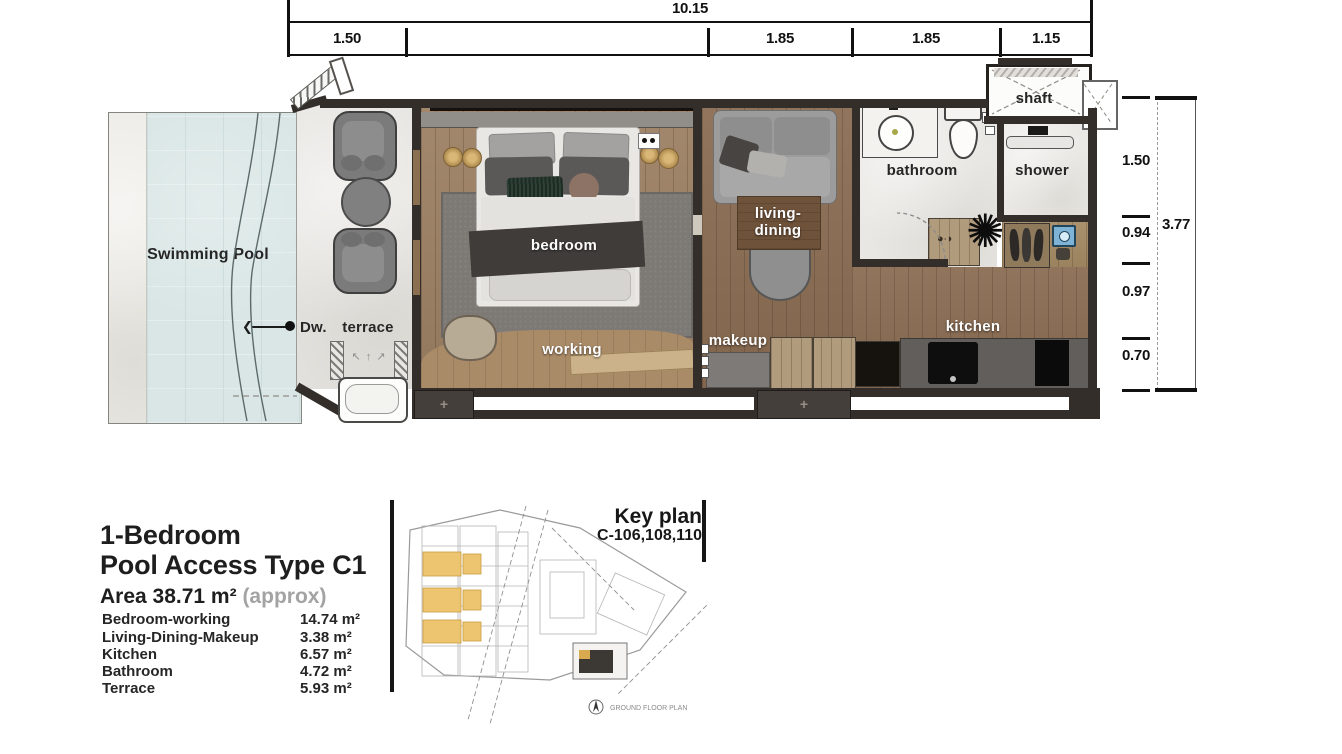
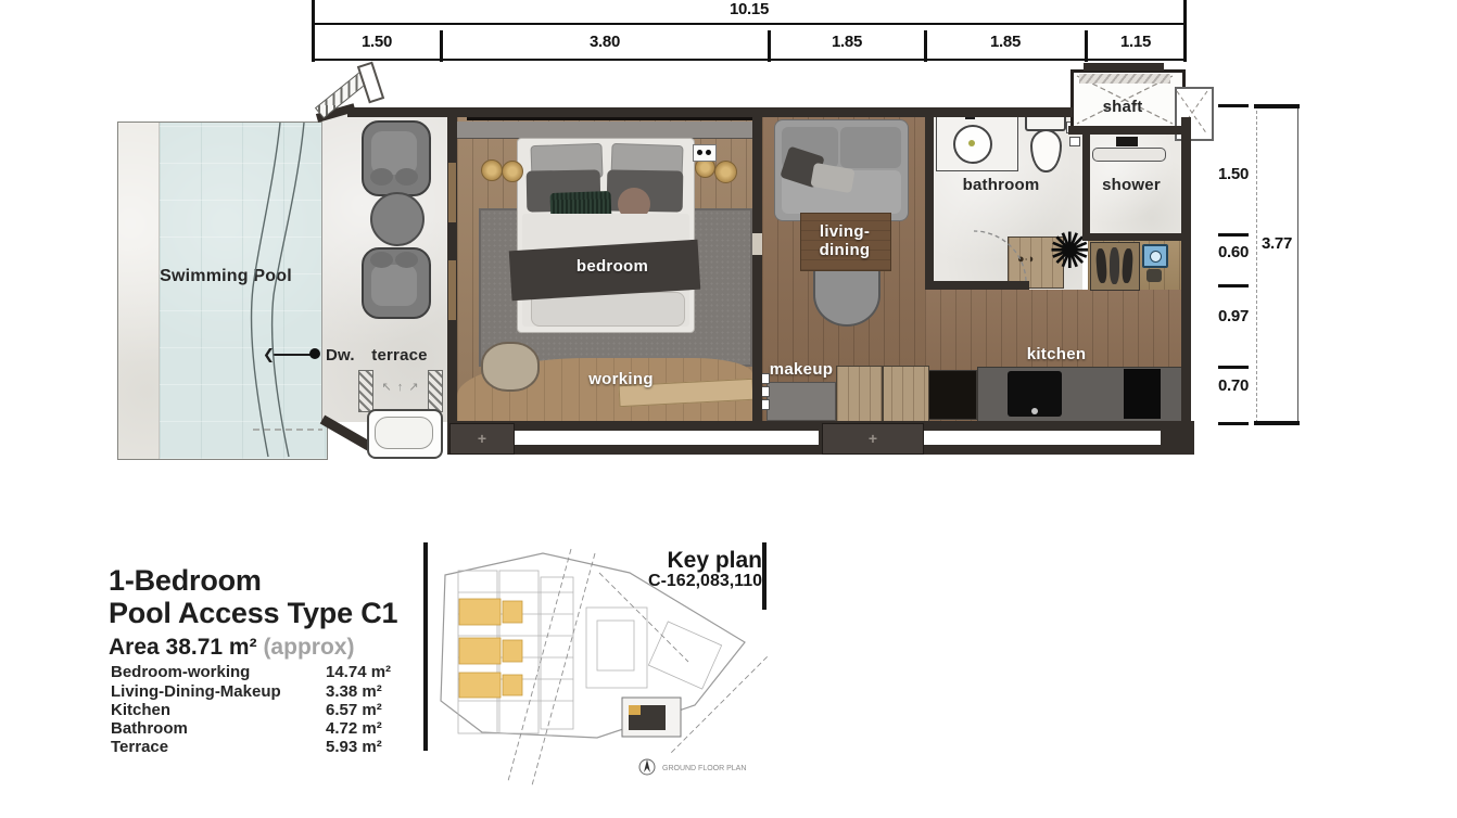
  10.15
  1.50
+ 3.80
  1.85
  1.85
  1.15
  1.50
- 0.94
+ 0.60
  0.97
  0.70
  3.77
  Swimming Pool
  ❮
  Dw.
  terrace
  ↖ ↑ ↗
  ●∙◗
  ✺
  shaft
  +
  +
  bedroom
  working
  living-
  dining
  makeup
  bathroom
  shower
  kitchen
  1-Bedroom
  Pool Access Type C1
  Area 38.71 m² (approx)
  Bedroom-working
  14.74 m²
  Living-Dining-Makeup
  3.38 m²
  Kitchen
  6.57 m²
  Bathroom
  4.72 m²
  Terrace
  5.93 m²
  Key plan
- C-106,108,110
+ C-162,083,110
